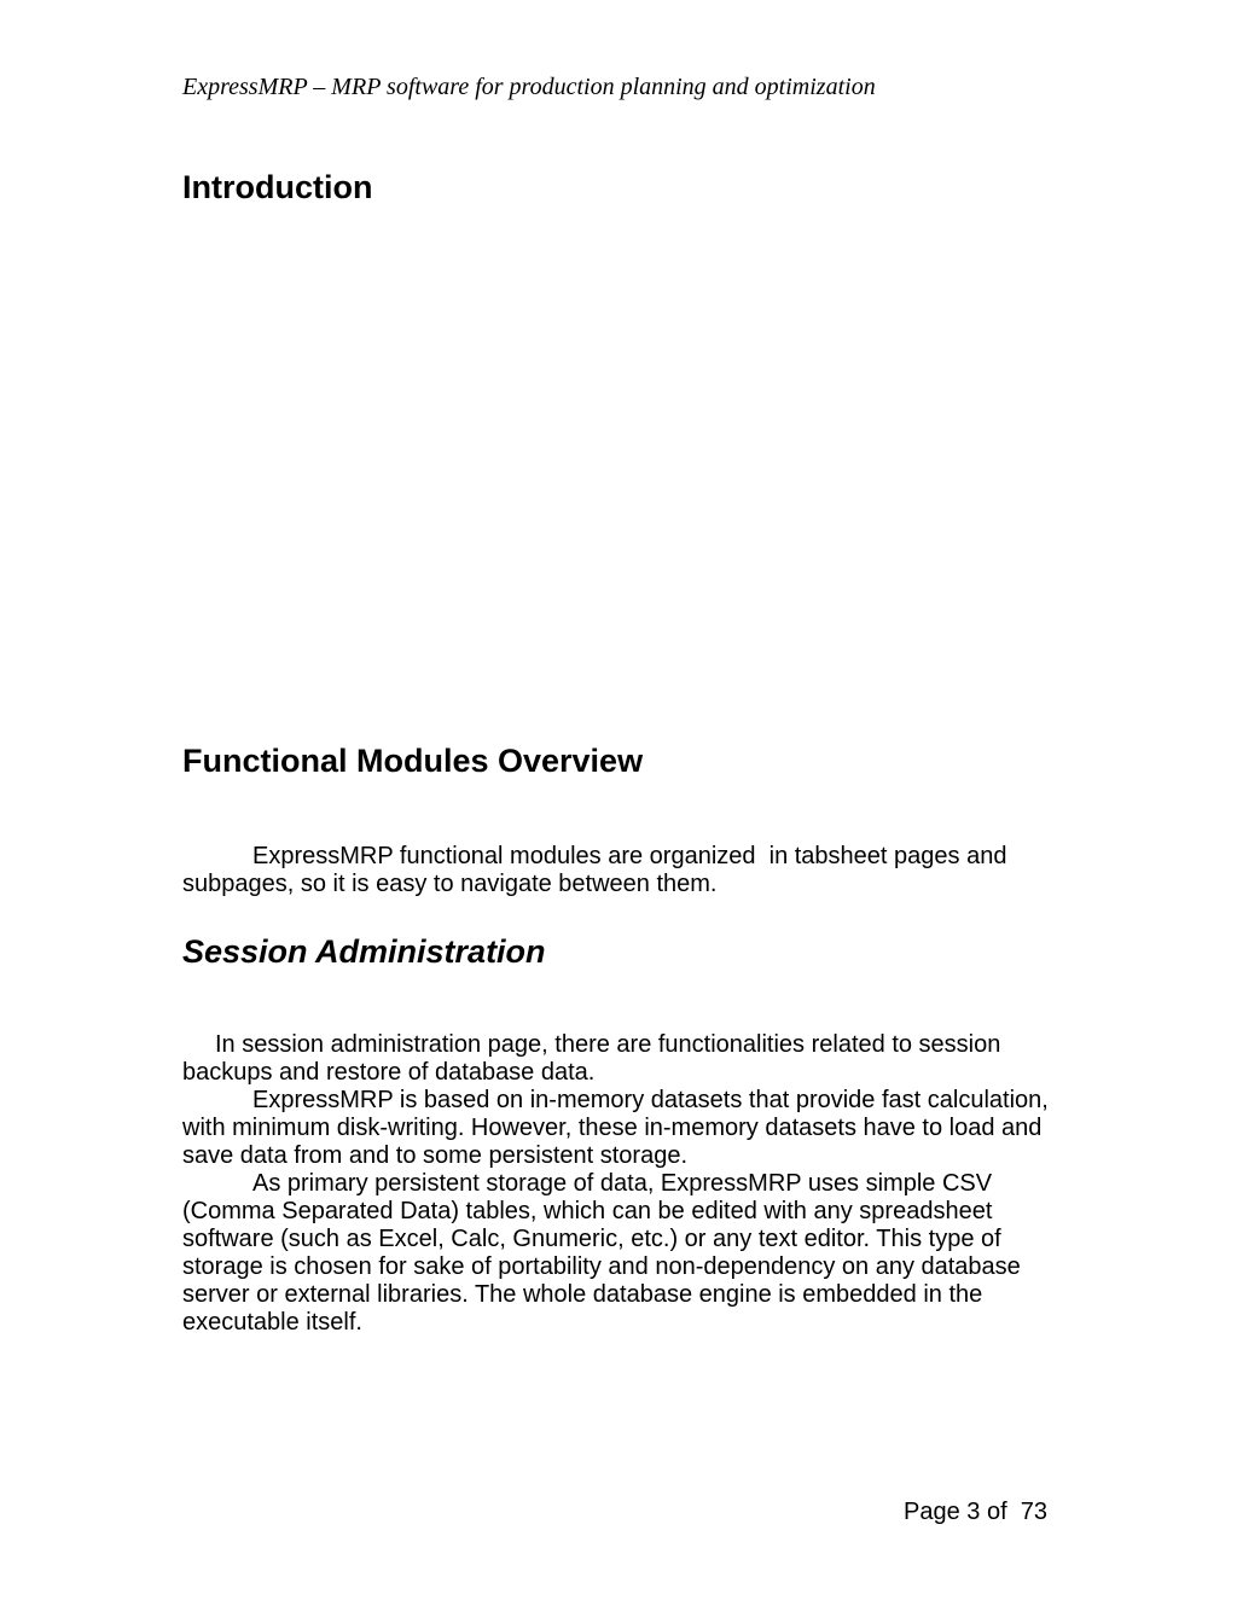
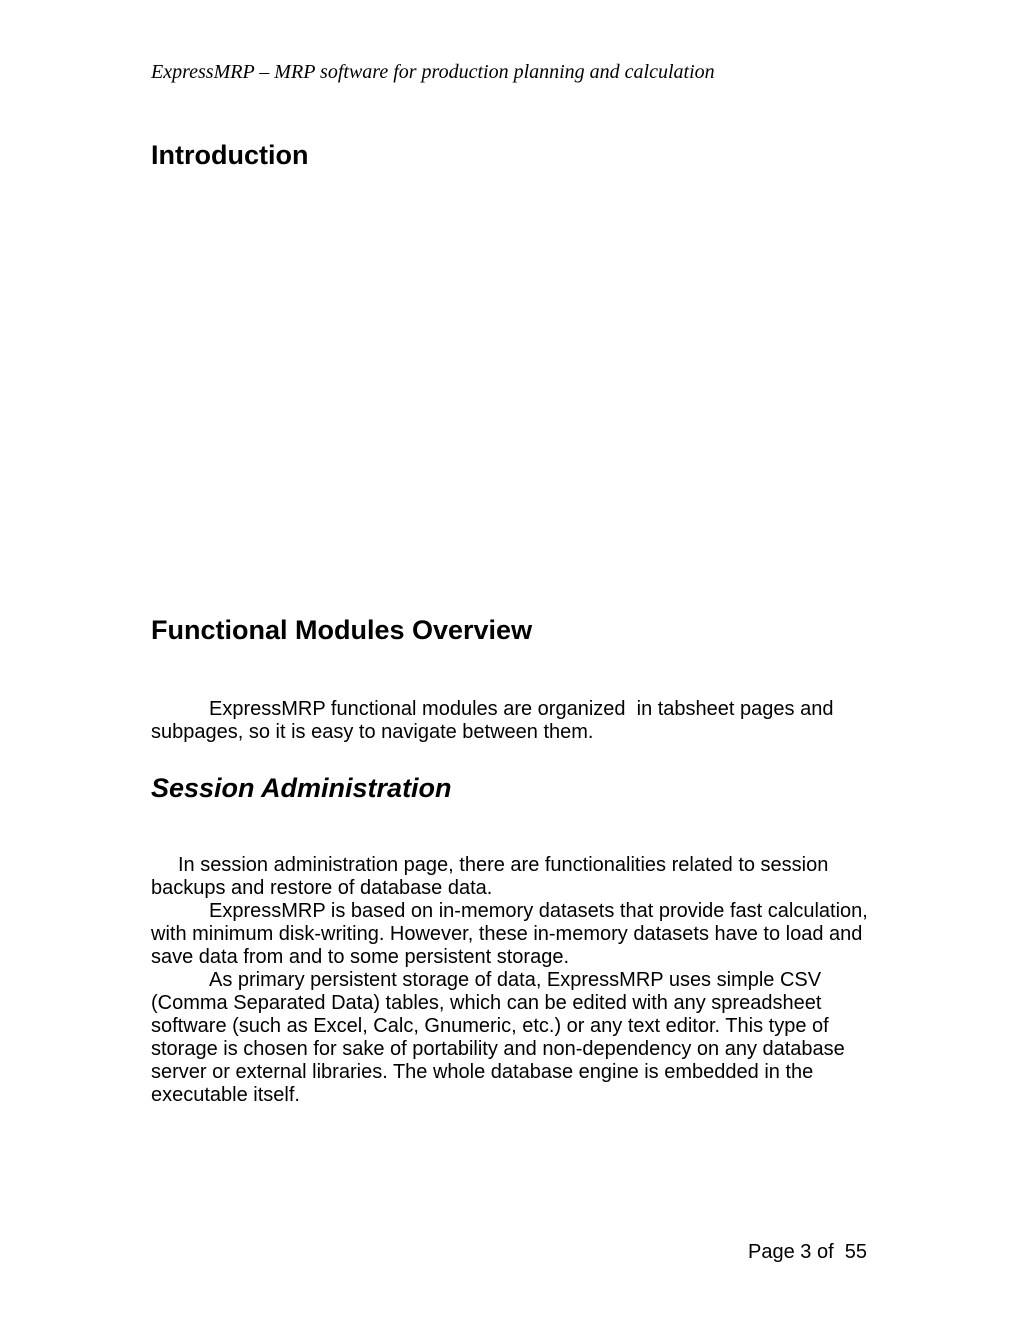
- ExpressMRP – MRP software for production planning and optimization
+ ExpressMRP – MRP software for production planning and calculation
  Introduction
  Functional Modules Overview
  ExpressMRP functional modules are organized in tabsheet pages and subpages, so it is easy to navigate between them.
  Session Administration
  In session administration page, there are functionalities related to session backups and restore of database data.
  ExpressMRP is based on in-memory datasets that provide fast calculation, with minimum disk-writing. However, these in-memory datasets have to load and save data from and to some persistent storage.
  As primary persistent storage of data, ExpressMRP uses simple CSV (Comma Separated Data) tables, which can be edited with any spreadsheet software (such as Excel, Calc, Gnumeric, etc.) or any text editor. This type of storage is chosen for sake of portability and non-dependency on any database server or external libraries. The whole database engine is embedded in the executable itself.
- Page 3 of 73
+ Page 3 of 55
